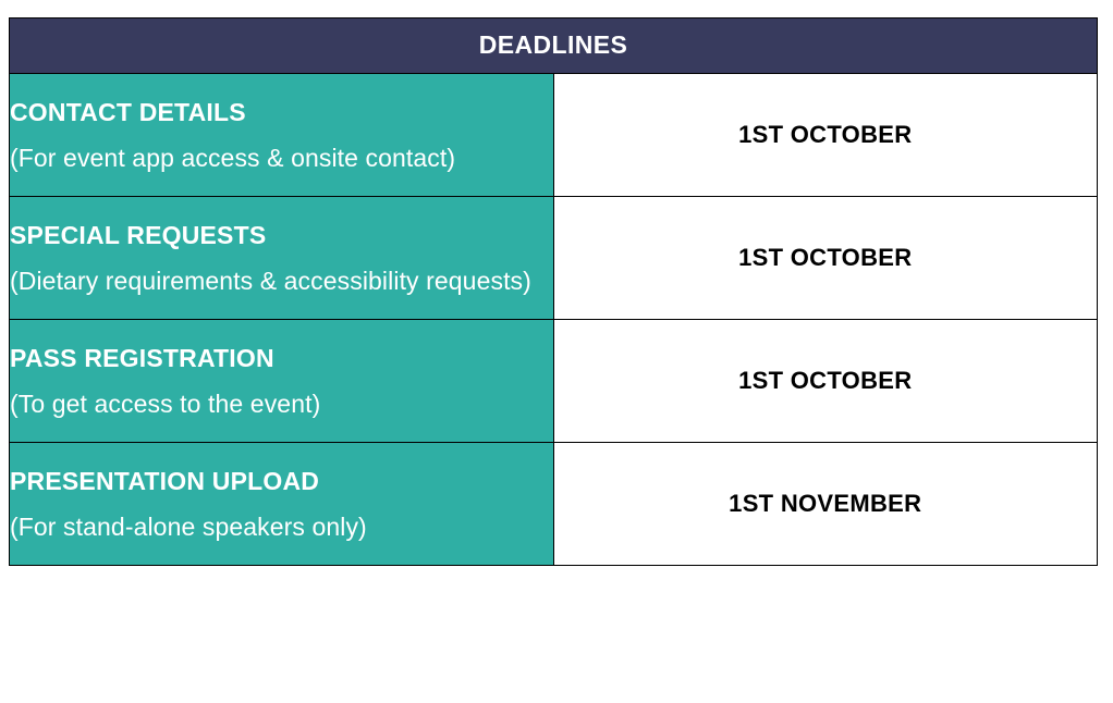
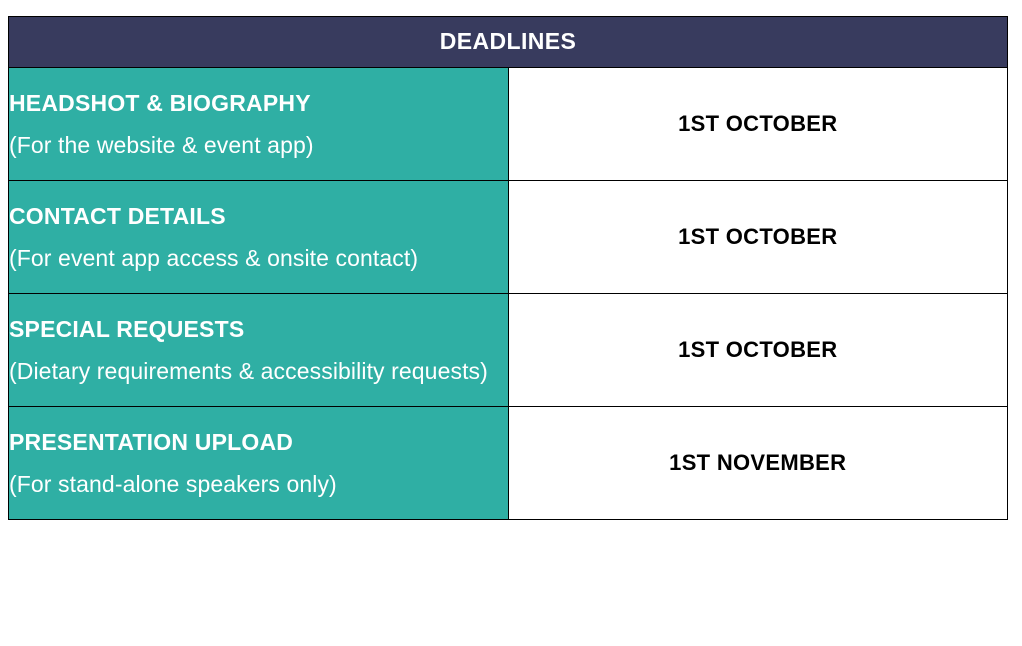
  DEADLINES
+ HEADSHOT & BIOGRAPHY (For the website & event app)	1ST OCTOBER
  CONTACT DETAILS (For event app access & onsite contact)	1ST OCTOBER
  SPECIAL REQUESTS (Dietary requirements & accessibility requests)	1ST OCTOBER
- PASS REGISTRATION (To get access to the event)	1ST OCTOBER
  PRESENTATION UPLOAD (For stand-alone speakers only)	1ST NOVEMBER
